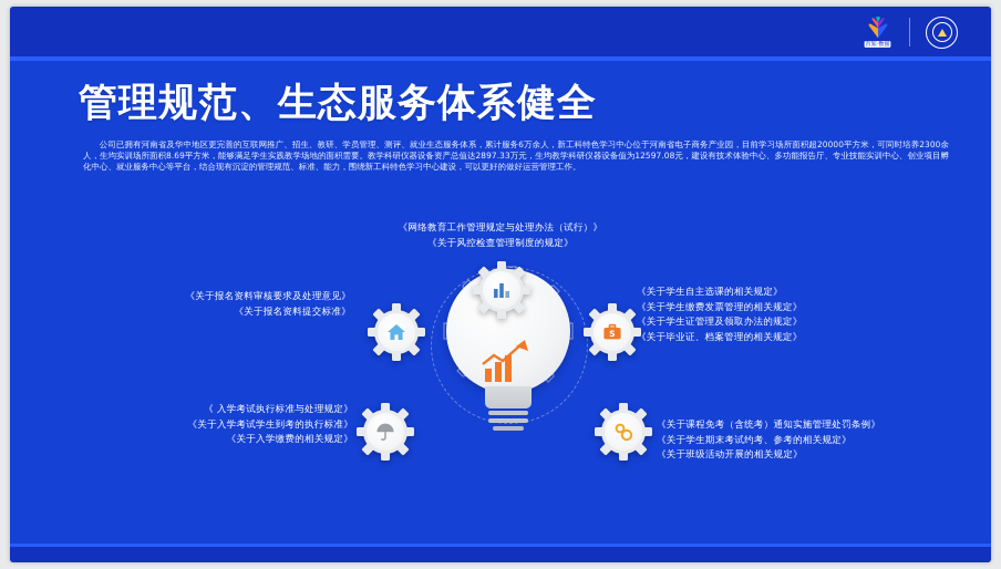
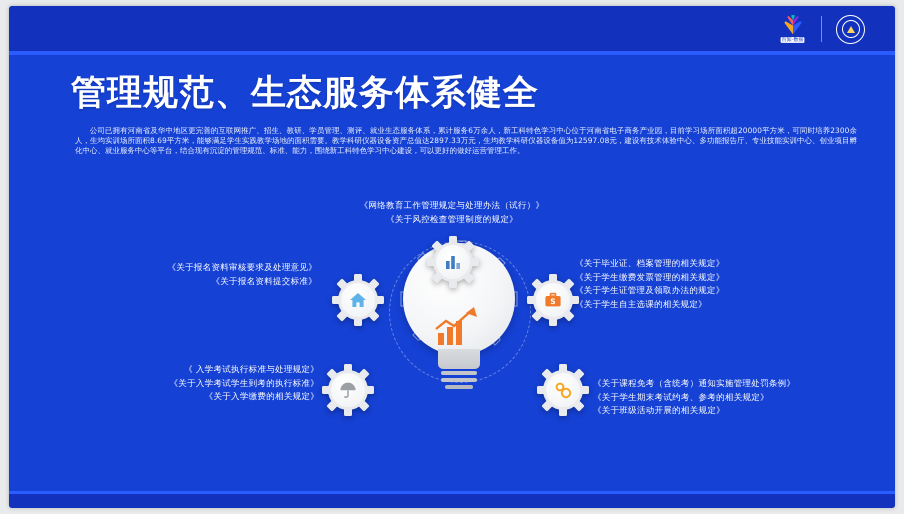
  管理规范、生态服务体系健全
  公司已拥有河南省及华中地区更完善的互联网推广、招生、教研、学员管理、测评、就业生态服务体系，累计服务6万余人，新工科特色学习中心位于河南省电子商务产业园，目前学习场所面积超20000平方米，可同时培养2300余人，生均实训场所面积8.69平方米，能够满足学生实践教学场地的面积需要。教学科研仪器设备资产总值达2897.33万元，生均教学科研仪器设备值为12597.08元，建设有技术体验中心、多功能报告厅、专业技能实训中心、创业项目孵化中心、就业服务中心等平台，结合现有沉淀的管理规范、标准、能力，围绕新工科特色学习中心建设，可以更好的做好运营管理工作。
  S
  《网络教育工作管理规定与处理办法（试行）》
  《关于风控检查管理制度的规定》
  《关于报名资料审核要求及处理意见》
  《关于报名资料提交标准》
- 《关于学生自主选课的相关规定》
+ 《关于毕业证、档案管理的相关规定》
  《关于学生缴费发票管理的相关规定》
  《关于学生证管理及领取办法的规定》
- 《关于毕业证、档案管理的相关规定》
+ 《关于学生自主选课的相关规定》
  《 入学考试执行标准与处理规定》
  《关于入学考试学生到考的执行标准》
  《关于入学缴费的相关规定》
  《关于课程免考（含统考）通知实施管理处罚条例》
  《关于学生期末考试约考、参考的相关规定》
  《关于班级活动开展的相关规定》
